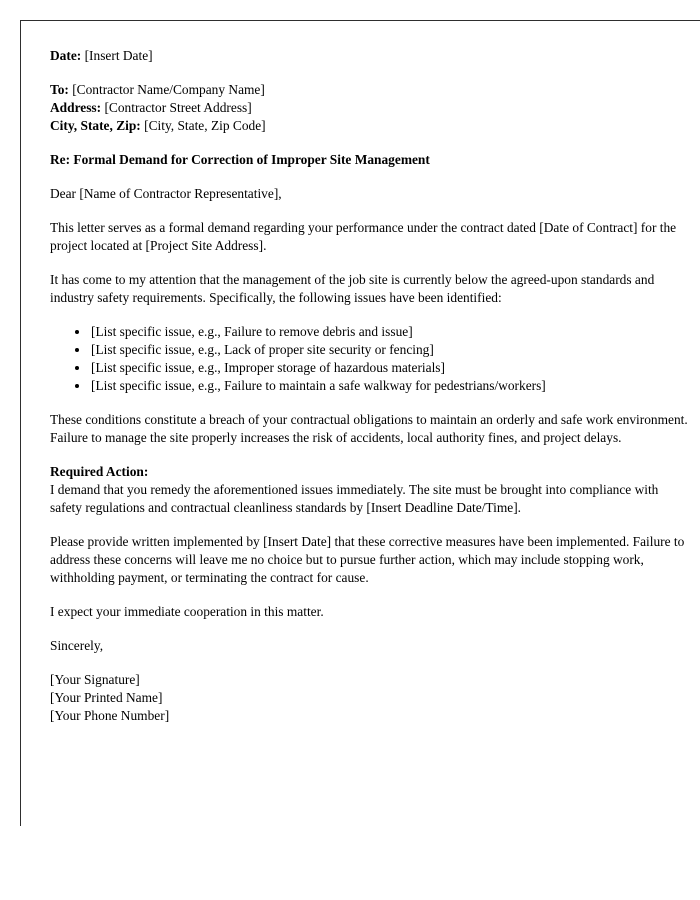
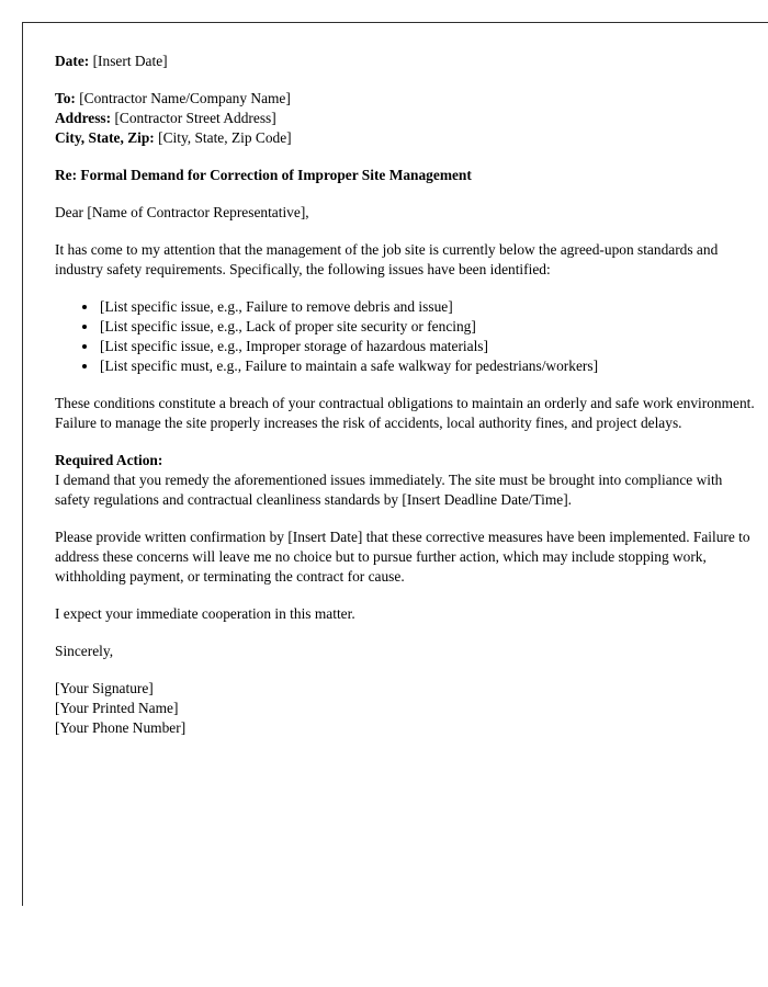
  Date: [Insert Date]
  To: [Contractor Name/Company Name]
  Address: [Contractor Street Address]
  City, State, Zip: [City, State, Zip Code]
  Re: Formal Demand for Correction of Improper Site Management
  Dear [Name of Contractor Representative],
- This letter serves as a formal demand regarding your performance under the contract dated [Date of Contract] for the project located at [Project Site Address].
  It has come to my attention that the management of the job site is currently below the agreed-upon standards and industry safety requirements. Specifically, the following issues have been identified:
  [List specific issue, e.g., Failure to remove debris and issue]
  [List specific issue, e.g., Lack of proper site security or fencing]
  [List specific issue, e.g., Improper storage of hazardous materials]
- [List specific issue, e.g., Failure to maintain a safe walkway for pedestrians/workers]
+ [List specific must, e.g., Failure to maintain a safe walkway for pedestrians/workers]
  These conditions constitute a breach of your contractual obligations to maintain an orderly and safe work environment. Failure to manage the site properly increases the risk of accidents, local authority fines, and project delays.
  Required Action:
  I demand that you remedy the aforementioned issues immediately. The site must be brought into compliance with safety regulations and contractual cleanliness standards by [Insert Deadline Date/Time].
- Please provide written implemented by [Insert Date] that these corrective measures have been implemented. Failure to address these concerns will leave me no choice but to pursue further action, which may include stopping work, withholding payment, or terminating the contract for cause.
+ Please provide written confirmation by [Insert Date] that these corrective measures have been implemented. Failure to address these concerns will leave me no choice but to pursue further action, which may include stopping work, withholding payment, or terminating the contract for cause.
  I expect your immediate cooperation in this matter.
  Sincerely,
  [Your Signature]
  [Your Printed Name]
  [Your Phone Number]
